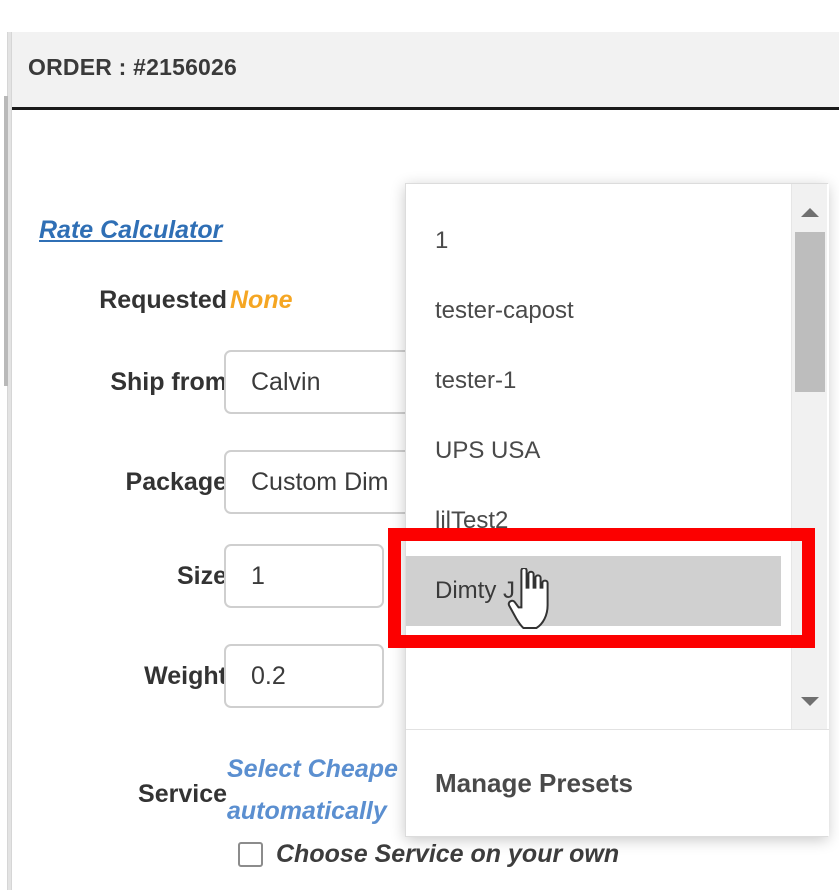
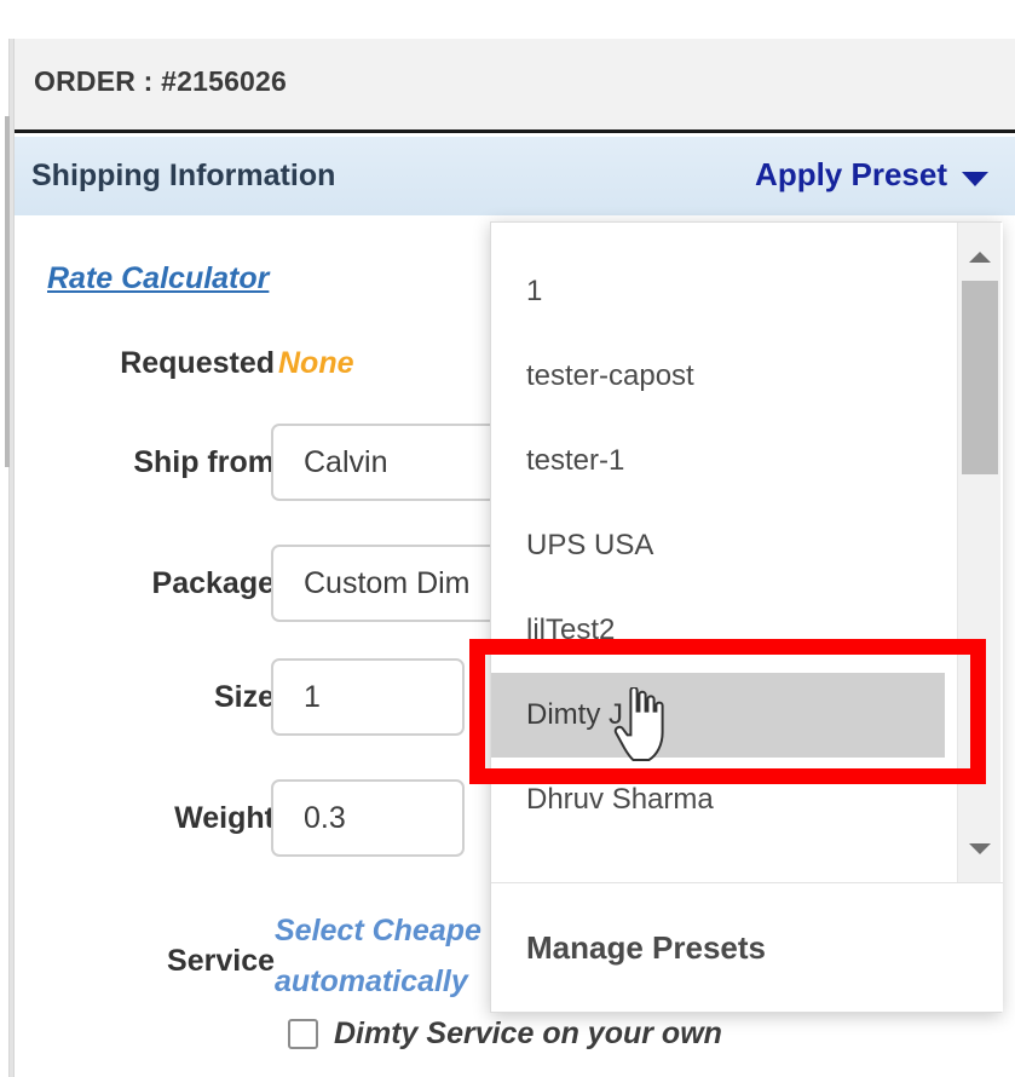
  ORDER : #2156026
+ Shipping Information
+ Apply Preset
  Rate Calculator
  Requested
  None
  Ship from
  Calvin
  Package
  Custom Dim
  Size
  1
  Weight
- 0.2
+ 0.3
  Service
  Select Cheape
  automatically
- Choose Service on your own
+ Dimty Service on your own
  1
  tester-capost
  tester-1
  UPS USA
  lilTest2
  Dimty J
+ Dhruv Sharma
  Manage Presets
